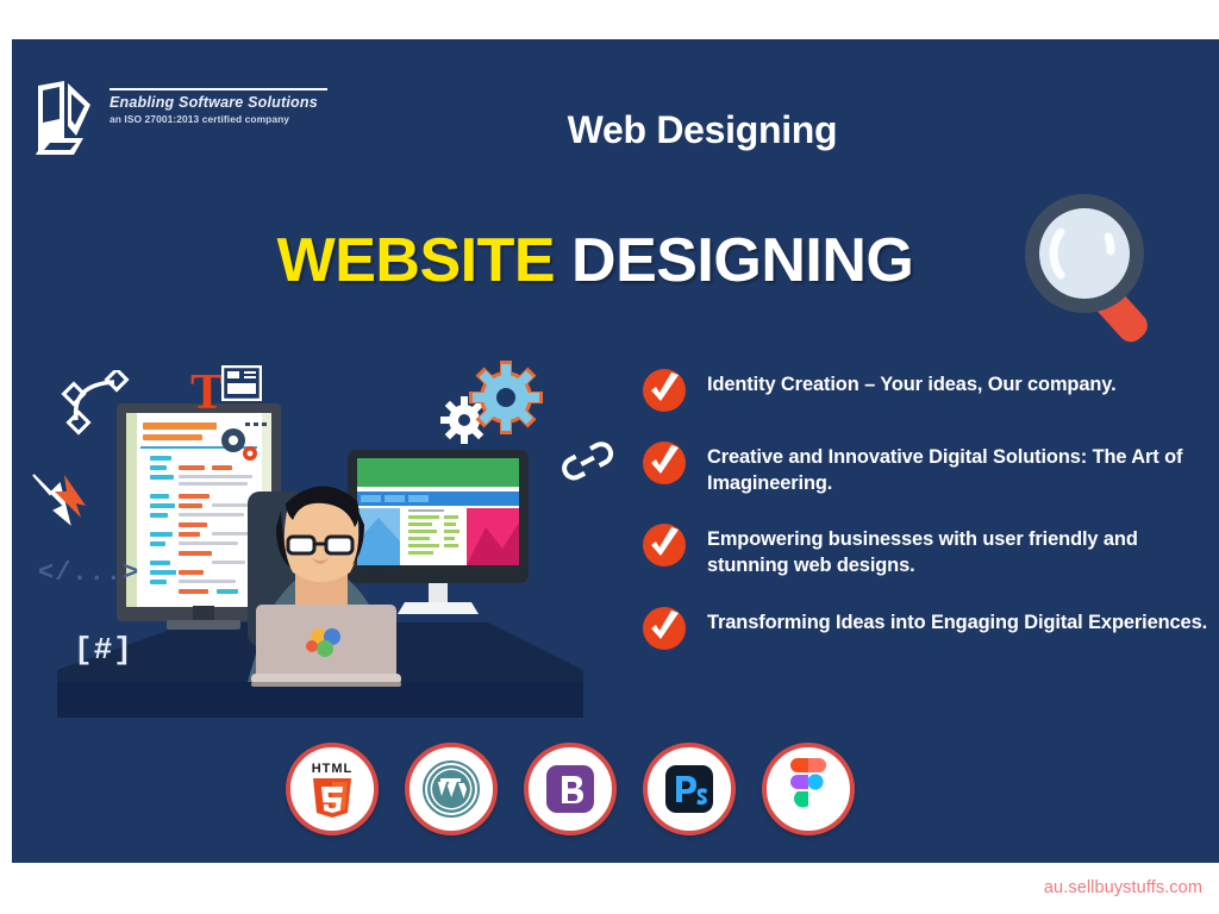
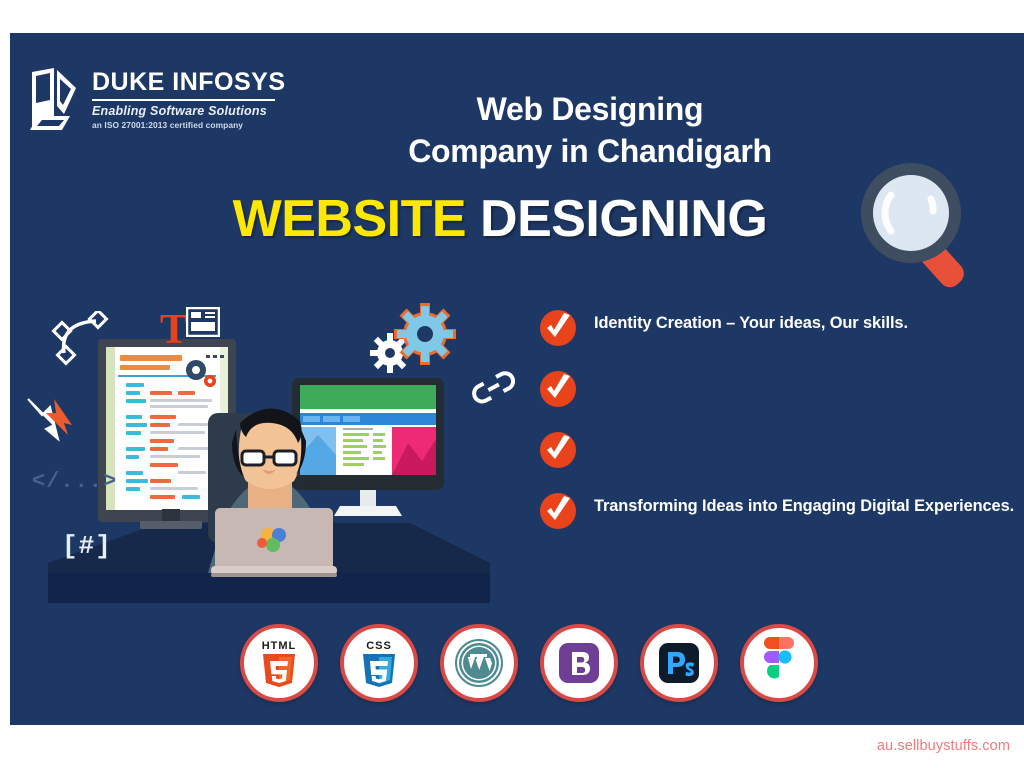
+ DUKE INFOSYS
  Enabling Software Solutions
  an ISO 27001:2013 certified company
  Web Designing
+ Company in Chandigarh
  WEBSITE DESIGNING
  T
  </...>
  [#]
- Identity Creation – Your ideas, Our company.
+ Identity Creation – Your ideas, Our skills.
- Creative and Innovative Digital Solutions: The Art of Imagineering.
- Empowering businesses with user friendly and stunning web designs.
  Transforming Ideas into Engaging Digital Experiences.
  HTML
+ CSS
  au.sellbuystuffs.com
